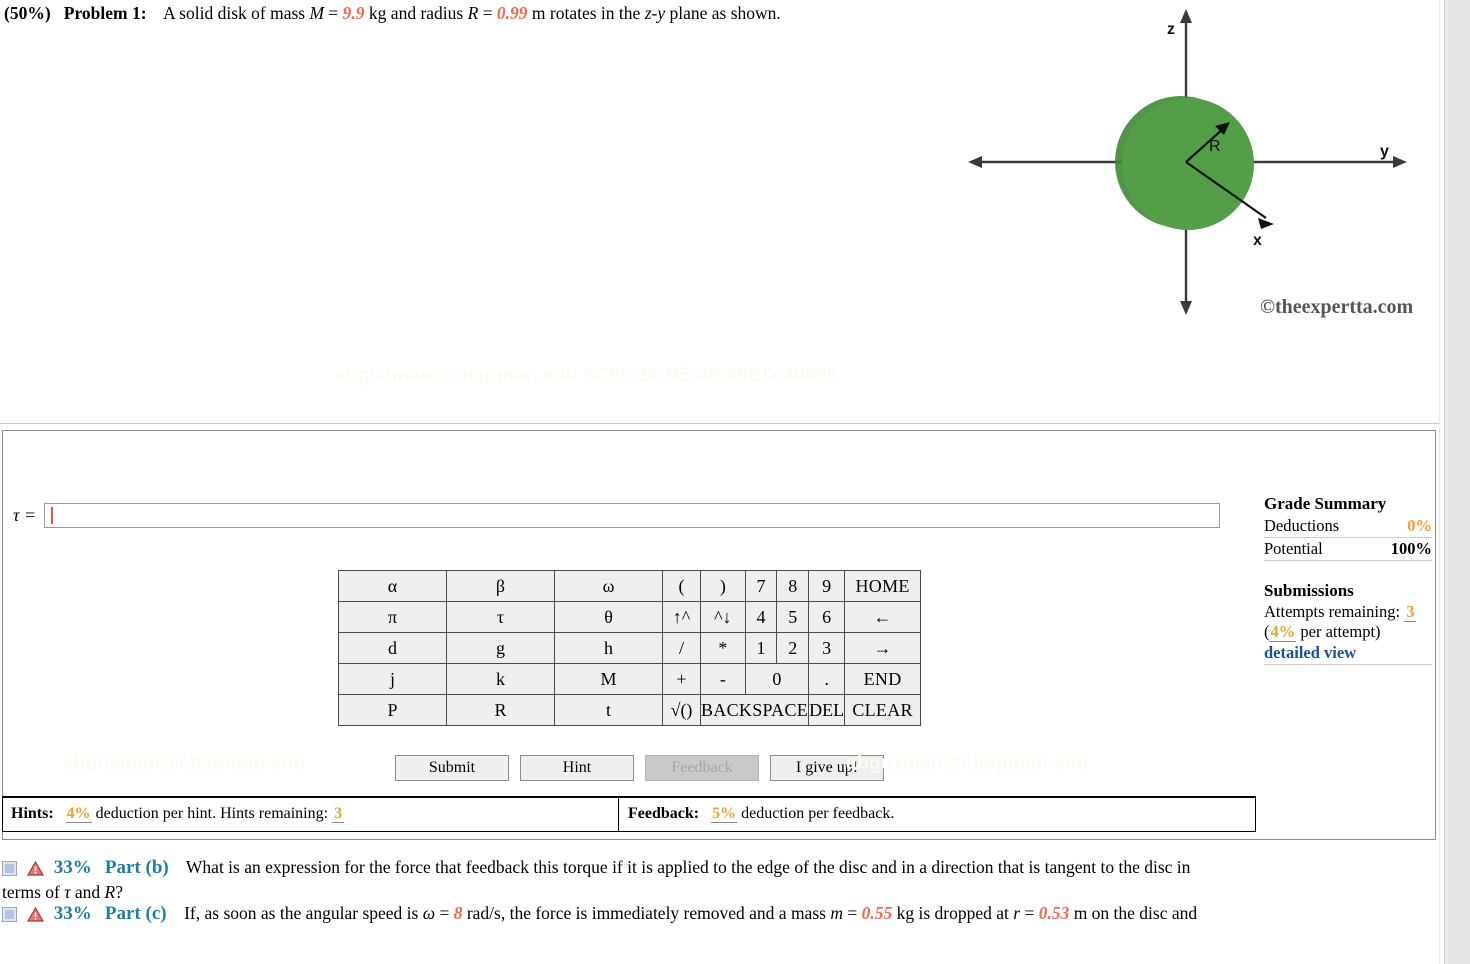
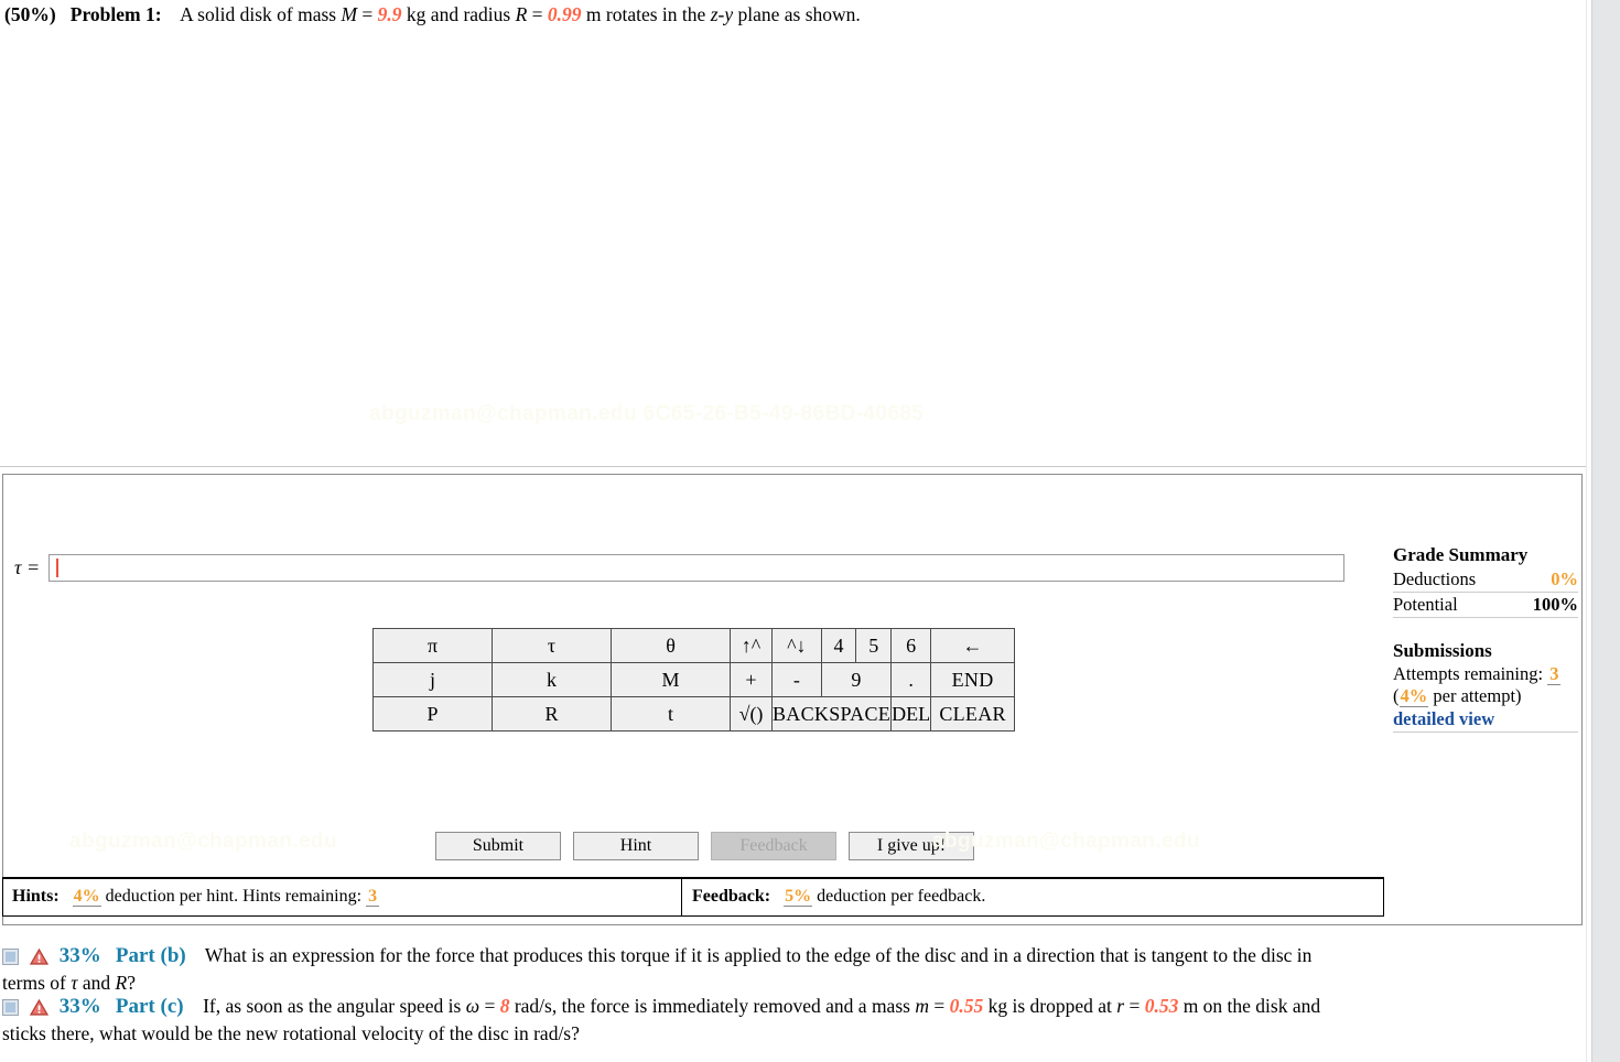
  (50%) Problem 1: A solid disk of mass M = 9.9 kg and radius R = 0.99 m rotates in the z-y plane as shown.
- z
- y
- x
- R
- ©theexpertta.com
  τ =
- α	β	ω	(	)	7	8	9	HOME
  π	τ	θ	↑^	^↓	4	5	6	←
- d	g	h	/	*	1	2	3	→
- j	k	M	+	-	0	.	END
+ j	k	M	+	-	9	.	END
  P	R	t	√()	BACKSPACE	DEL	CLEAR
  Submit
  Hint
  Feedback
  I give up!
  abguzman@chapman.edu
  Hints: 4% deduction per hint. Hints remaining: 3
  Feedback: 5% deduction per feedback.
  Grade Summary
  Deductions
  0%
  Potential
  100%
  Submissions
  Attempts remaining: 3
  (4% per attempt)
  detailed view
- 33% Part (b) What is an expression for the force that feedback this torque if it is applied to the edge of the disc and in a direction that is tangent to the disc in
+ 33% Part (b) What is an expression for the force that produces this torque if it is applied to the edge of the disc and in a direction that is tangent to the disc in
  terms of τ and R?
- 33% Part (c) If, as soon as the angular speed is ω = 8 rad/s, the force is immediately removed and a mass m = 0.55 kg is dropped at r = 0.53 m on the disc and
+ 33% Part (c) If, as soon as the angular speed is ω = 8 rad/s, the force is immediately removed and a mass m = 0.55 kg is dropped at r = 0.53 m on the disk and
+ sticks there, what would be the new rotational velocity of the disc in rad/s?
